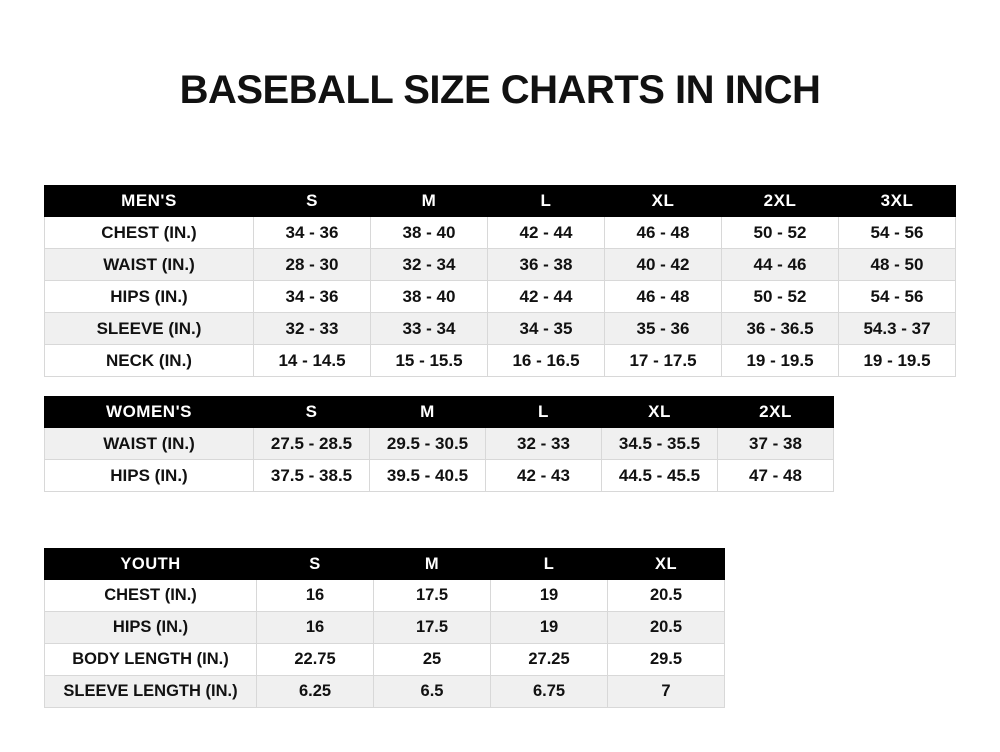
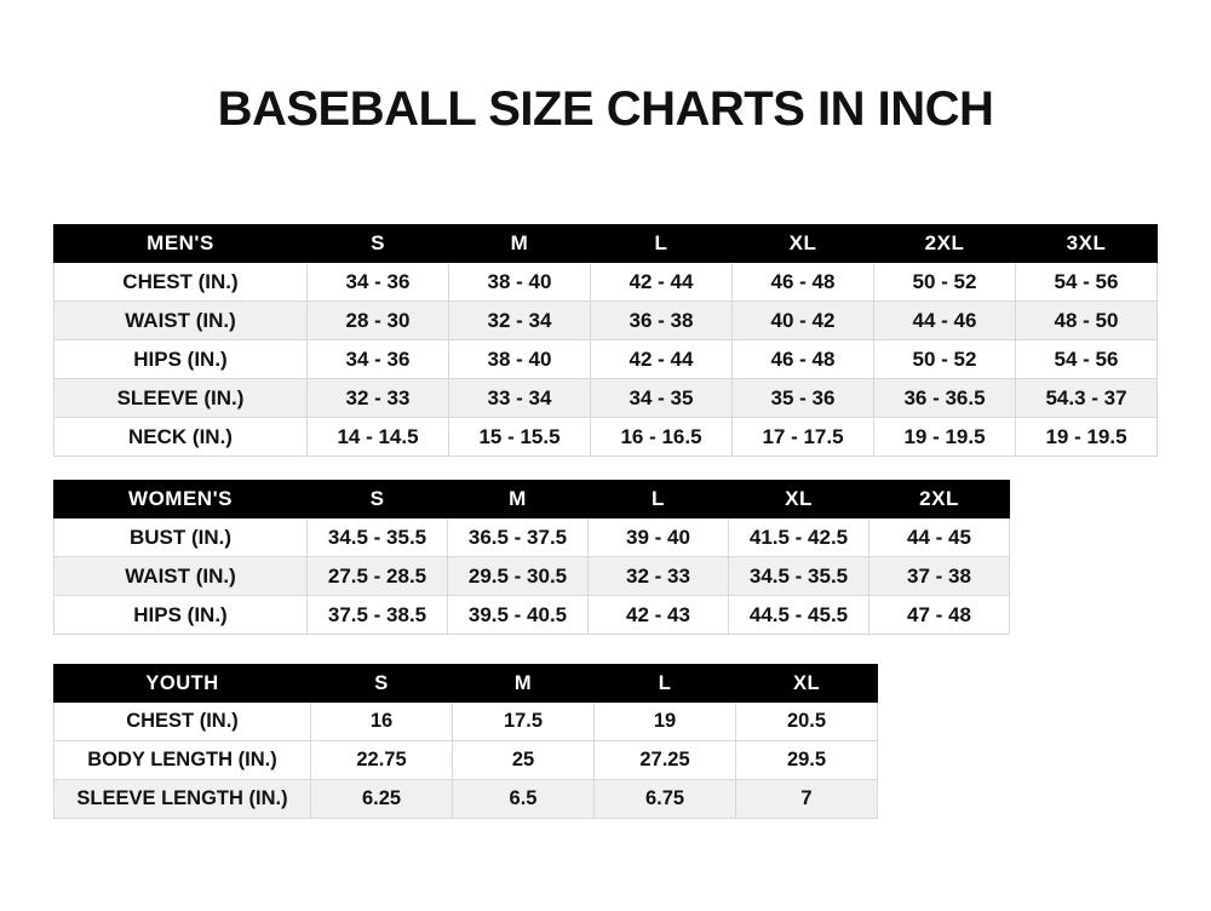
  BASEBALL SIZE CHARTS IN INCH
  MEN'S	S	M	L	XL	2XL	3XL
  CHEST (IN.)	34 - 36	38 - 40	42 - 44	46 - 48	50 - 52	54 - 56
  WAIST (IN.)	28 - 30	32 - 34	36 - 38	40 - 42	44 - 46	48 - 50
  HIPS (IN.)	34 - 36	38 - 40	42 - 44	46 - 48	50 - 52	54 - 56
  SLEEVE (IN.)	32 - 33	33 - 34	34 - 35	35 - 36	36 - 36.5	54.3 - 37
  NECK (IN.)	14 - 14.5	15 - 15.5	16 - 16.5	17 - 17.5	19 - 19.5	19 - 19.5
  WOMEN'S	S	M	L	XL	2XL
+ BUST (IN.)	34.5 - 35.5	36.5 - 37.5	39 - 40	41.5 - 42.5	44 - 45
  WAIST (IN.)	27.5 - 28.5	29.5 - 30.5	32 - 33	34.5 - 35.5	37 - 38
  HIPS (IN.)	37.5 - 38.5	39.5 - 40.5	42 - 43	44.5 - 45.5	47 - 48
  YOUTH	S	M	L	XL
  CHEST (IN.)	16	17.5	19	20.5
- HIPS (IN.)	16	17.5	19	20.5
  BODY LENGTH (IN.)	22.75	25	27.25	29.5
  SLEEVE LENGTH (IN.)	6.25	6.5	6.75	7
